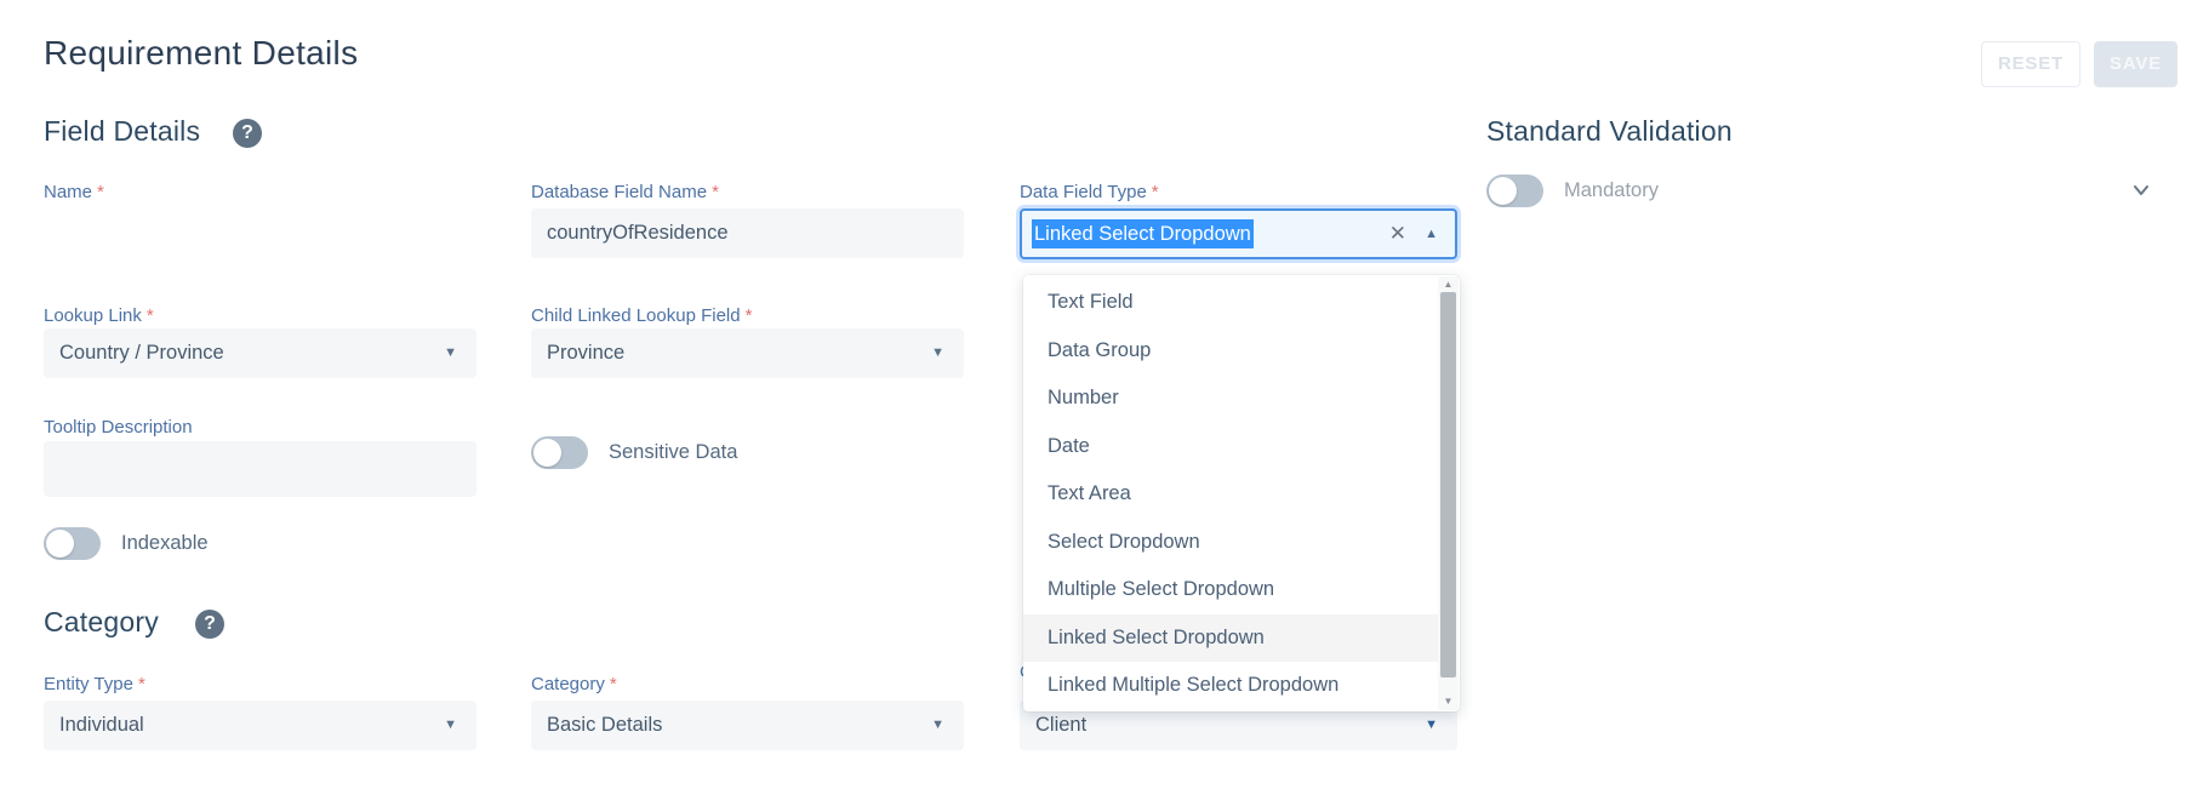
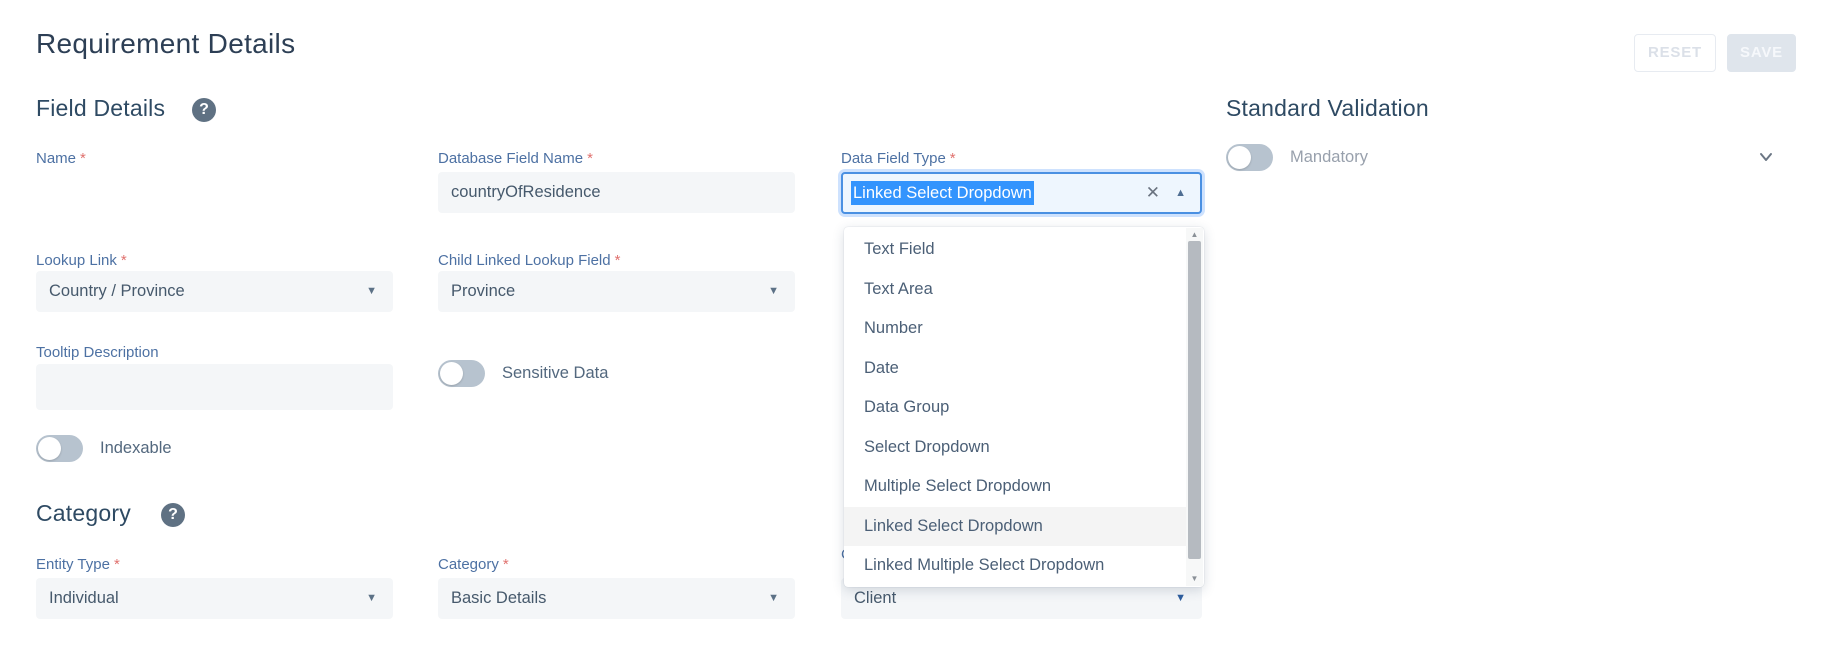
  Requirement Details
  RESET
  Field Details
  ?
  Name *
  Database Field Name *
  Data Field Type *
  countryOfResidence
  Linked Select Dropdown
  ✕
  ▲
  Lookup Link *
  Child Linked Lookup Field *
  Country / Province
  ▼
  Province
  ▼
  Tooltip Description
  Sensitive Data
  Indexable
  Category
  ?
  Entity Type *
  Category *
  Individual
  ▼
  Basic Details
  ▼
  Client
  ▼
  Text Field
- Data Group
+ Text Area
  Number
  Date
- Text Area
+ Data Group
  Select Dropdown
  Multiple Select Dropdown
  Linked Select Dropdown
  Linked Multiple Select Dropdown
  ▲
  ▼
  Standard Validation
  Mandatory
